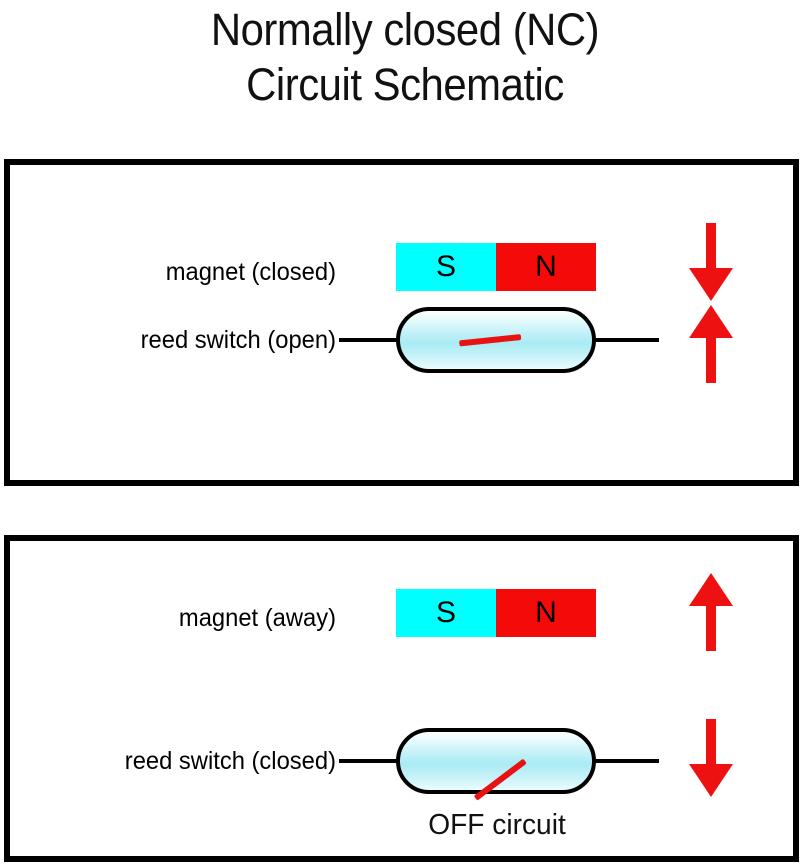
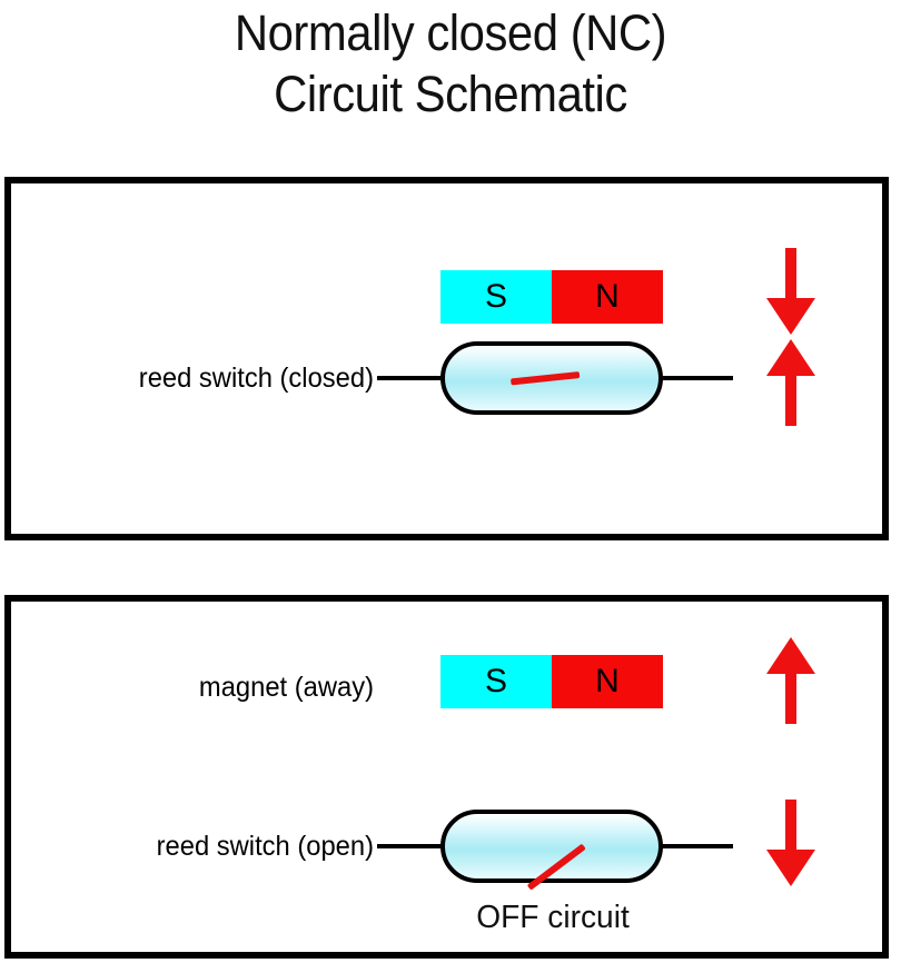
  Normally closed (NC)
  Circuit Schematic
- magnet (closed)
  S
  N
- reed switch (open)
+ reed switch (closed)
  magnet (away)
  S
  N
- reed switch (closed)
+ reed switch (open)
  OFF circuit
